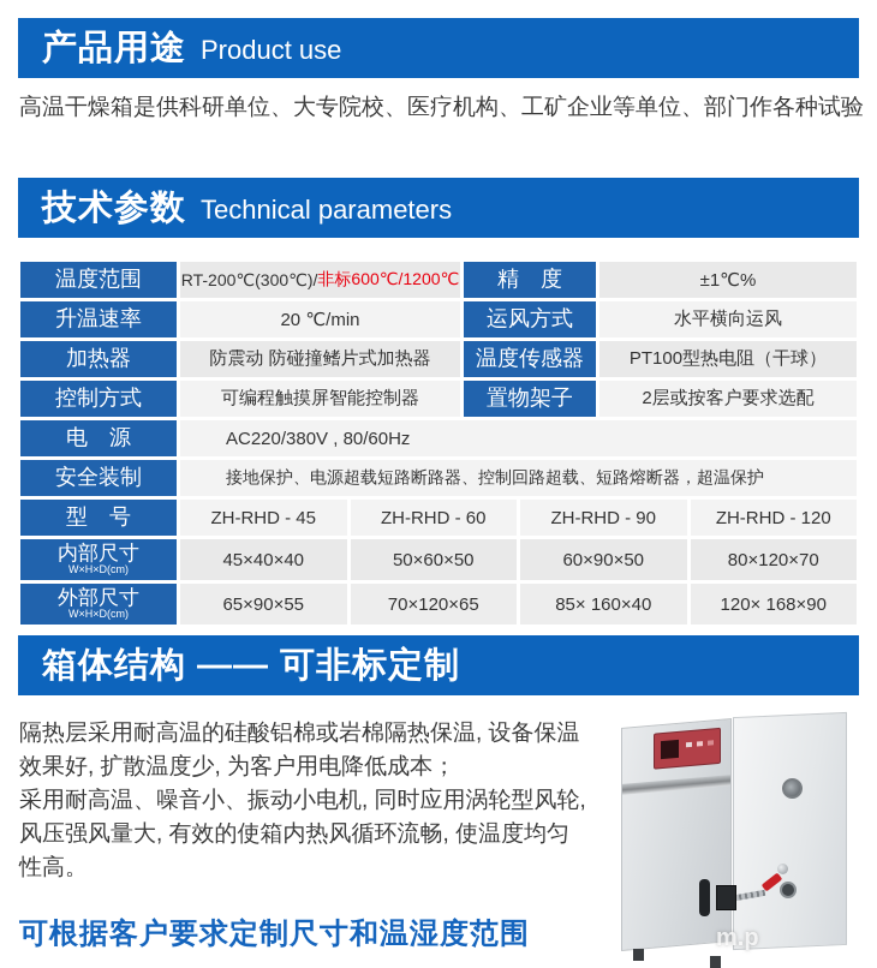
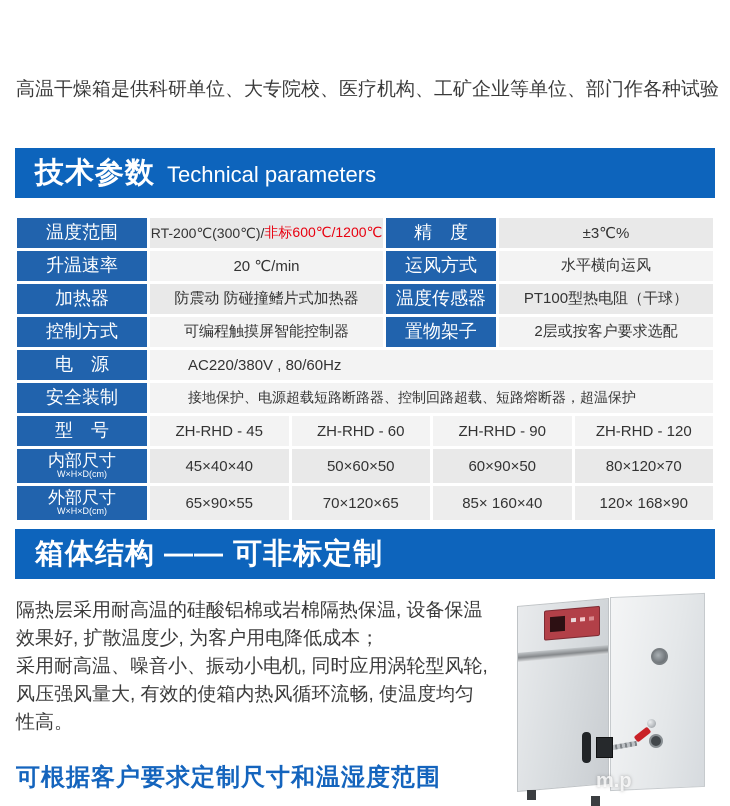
- 产品用途
- Product use
  高温干燥箱是供科研单位、大专院校、医疗机构、工矿企业等单位、部门作各种试验
  技术参数
  Technical parameters
  温度范围
  RT-200℃(300℃)/
  非标600℃/1200℃
  精 度
- ±1℃%
+ ±3℃%
  升温速率
  20 ℃/min
  运风方式
  水平横向运风
  加热器
  防震动 防碰撞鳍片式加热器
  温度传感器
  PT100型热电阻（干球）
  控制方式
  可编程触摸屏智能控制器
  置物架子
  2层或按客户要求选配
  电 源
  AC220/380V , 80/60Hz
  安全装制
  接地保护、电源超载短路断路器、控制回路超载、短路熔断器，超温保护
  型 号
  ZH-RHD - 45
  ZH-RHD - 60
  ZH-RHD - 90
  ZH-RHD - 120
  内部尺寸
  W×H×D(cm)
  45×40×40
  50×60×50
  60×90×50
  80×120×70
  外部尺寸
  W×H×D(cm)
  65×90×55
  70×120×65
  85× 160×40
  120× 168×90
  箱体结构 —— 可非标定制
  隔热层采用耐高温的硅酸铝棉或岩棉隔热保温, 设备保温
  效果好, 扩散温度少, 为客户用电降低成本；
  采用耐高温、噪音小、振动小电机, 同时应用涡轮型风轮,
  风压强风量大, 有效的使箱内热风循环流畅, 使温度均匀
  性高。
  可根据客户要求定制尺寸和温湿度范围
  m.p
